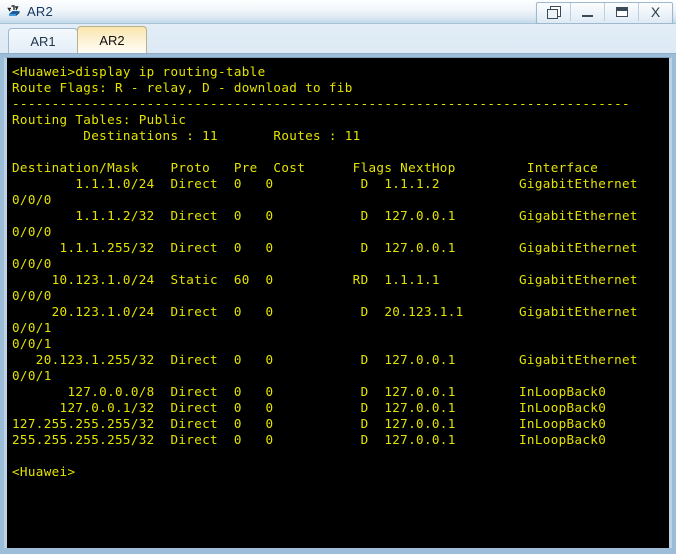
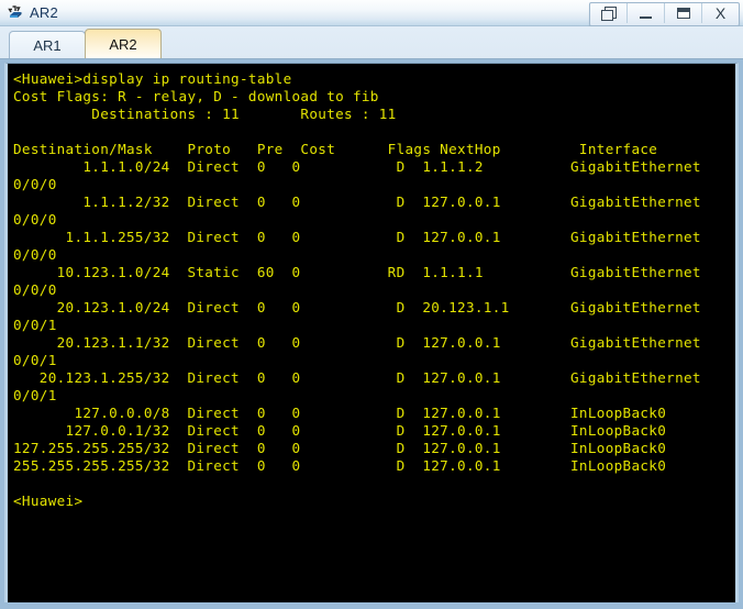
  AR2
  X
  AR1
  AR2
  <Huawei>display ip routing-table
- Route Flags: R - relay, D - download to fib
+ Cost Flags: R - relay, D - download to fib
- ------------------------------------------------------------------------------
- Routing Tables: Public
  Destinations : 11 Routes : 11
  Destination/Mask Proto Pre Cost Flags NextHop Interface
  1.1.1.0/24 Direct 0 0 D 1.1.1.2 GigabitEthernet
  0/0/0
  1.1.1.2/32 Direct 0 0 D 127.0.0.1 GigabitEthernet
  0/0/0
  1.1.1.255/32 Direct 0 0 D 127.0.0.1 GigabitEthernet
  0/0/0
  10.123.1.0/24 Static 60 0 RD 1.1.1.1 GigabitEthernet
  0/0/0
  20.123.1.0/24 Direct 0 0 D 20.123.1.1 GigabitEthernet
  0/0/1
+ 20.123.1.1/32 Direct 0 0 D 127.0.0.1 GigabitEthernet
  0/0/1
  20.123.1.255/32 Direct 0 0 D 127.0.0.1 GigabitEthernet
  0/0/1
  127.0.0.0/8 Direct 0 0 D 127.0.0.1 InLoopBack0
  127.0.0.1/32 Direct 0 0 D 127.0.0.1 InLoopBack0
  127.255.255.255/32 Direct 0 0 D 127.0.0.1 InLoopBack0
  255.255.255.255/32 Direct 0 0 D 127.0.0.1 InLoopBack0
  <Huawei>
